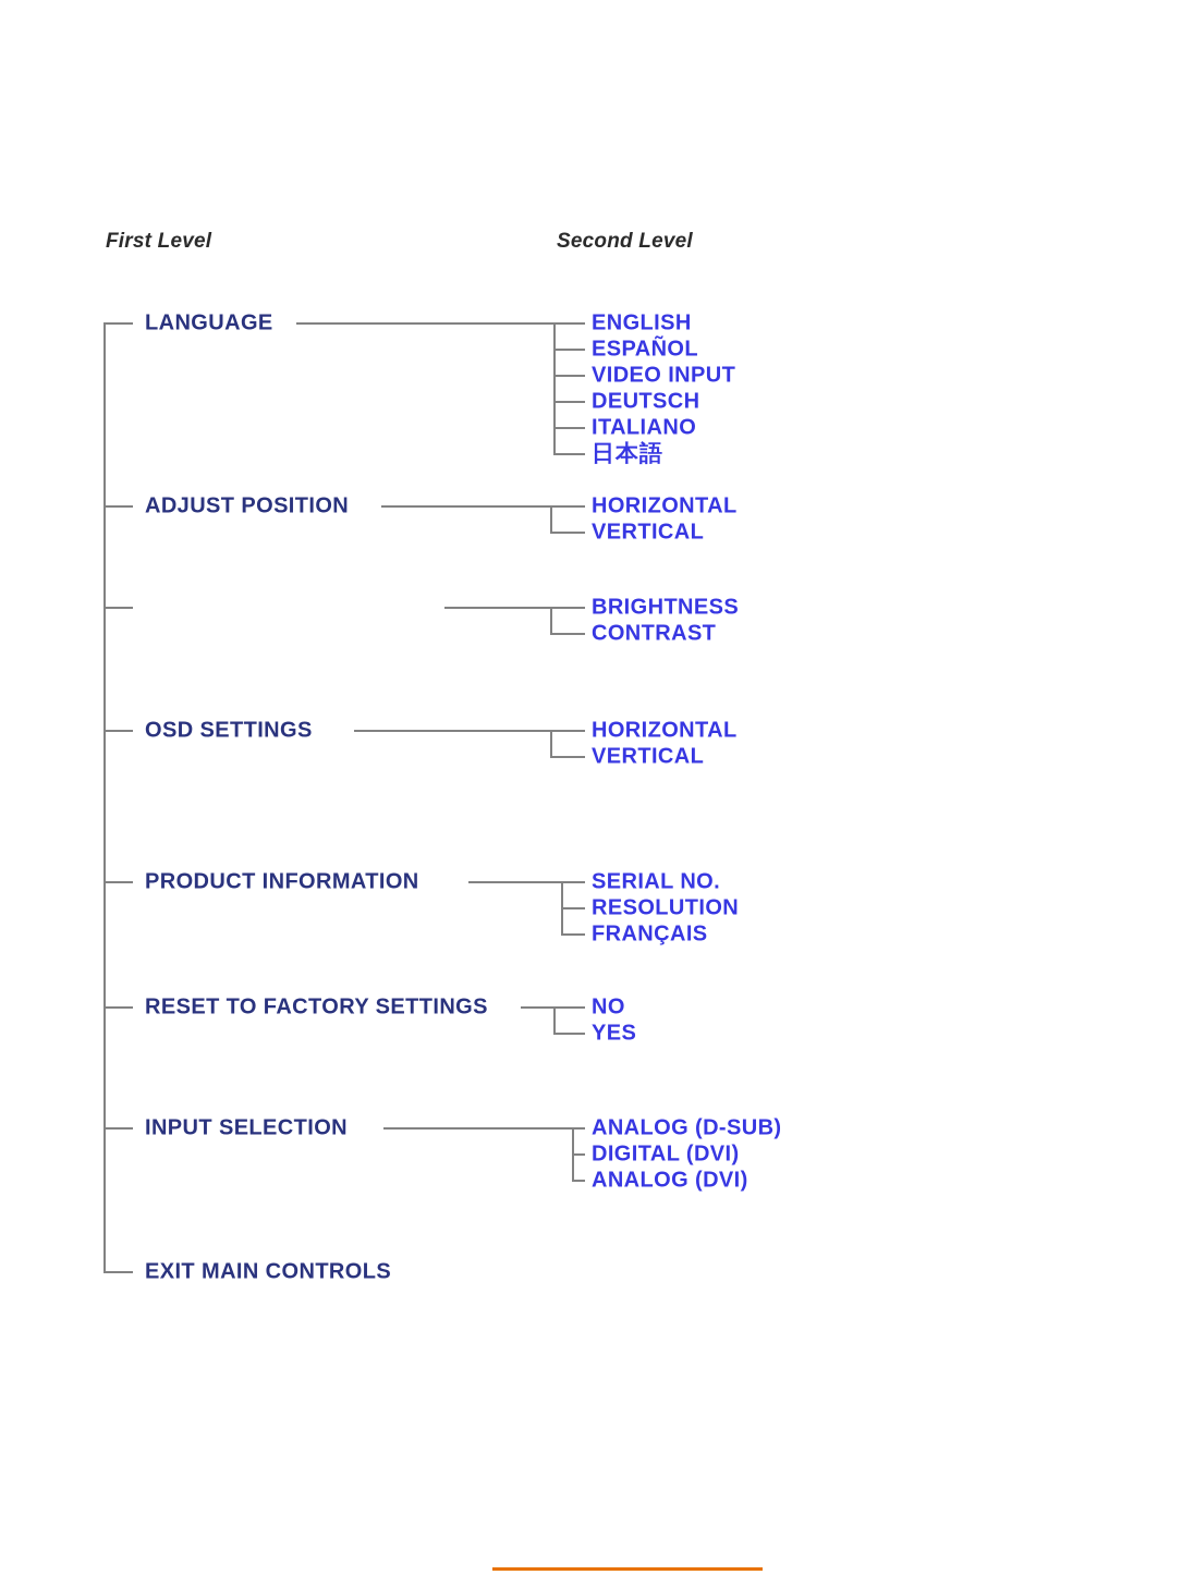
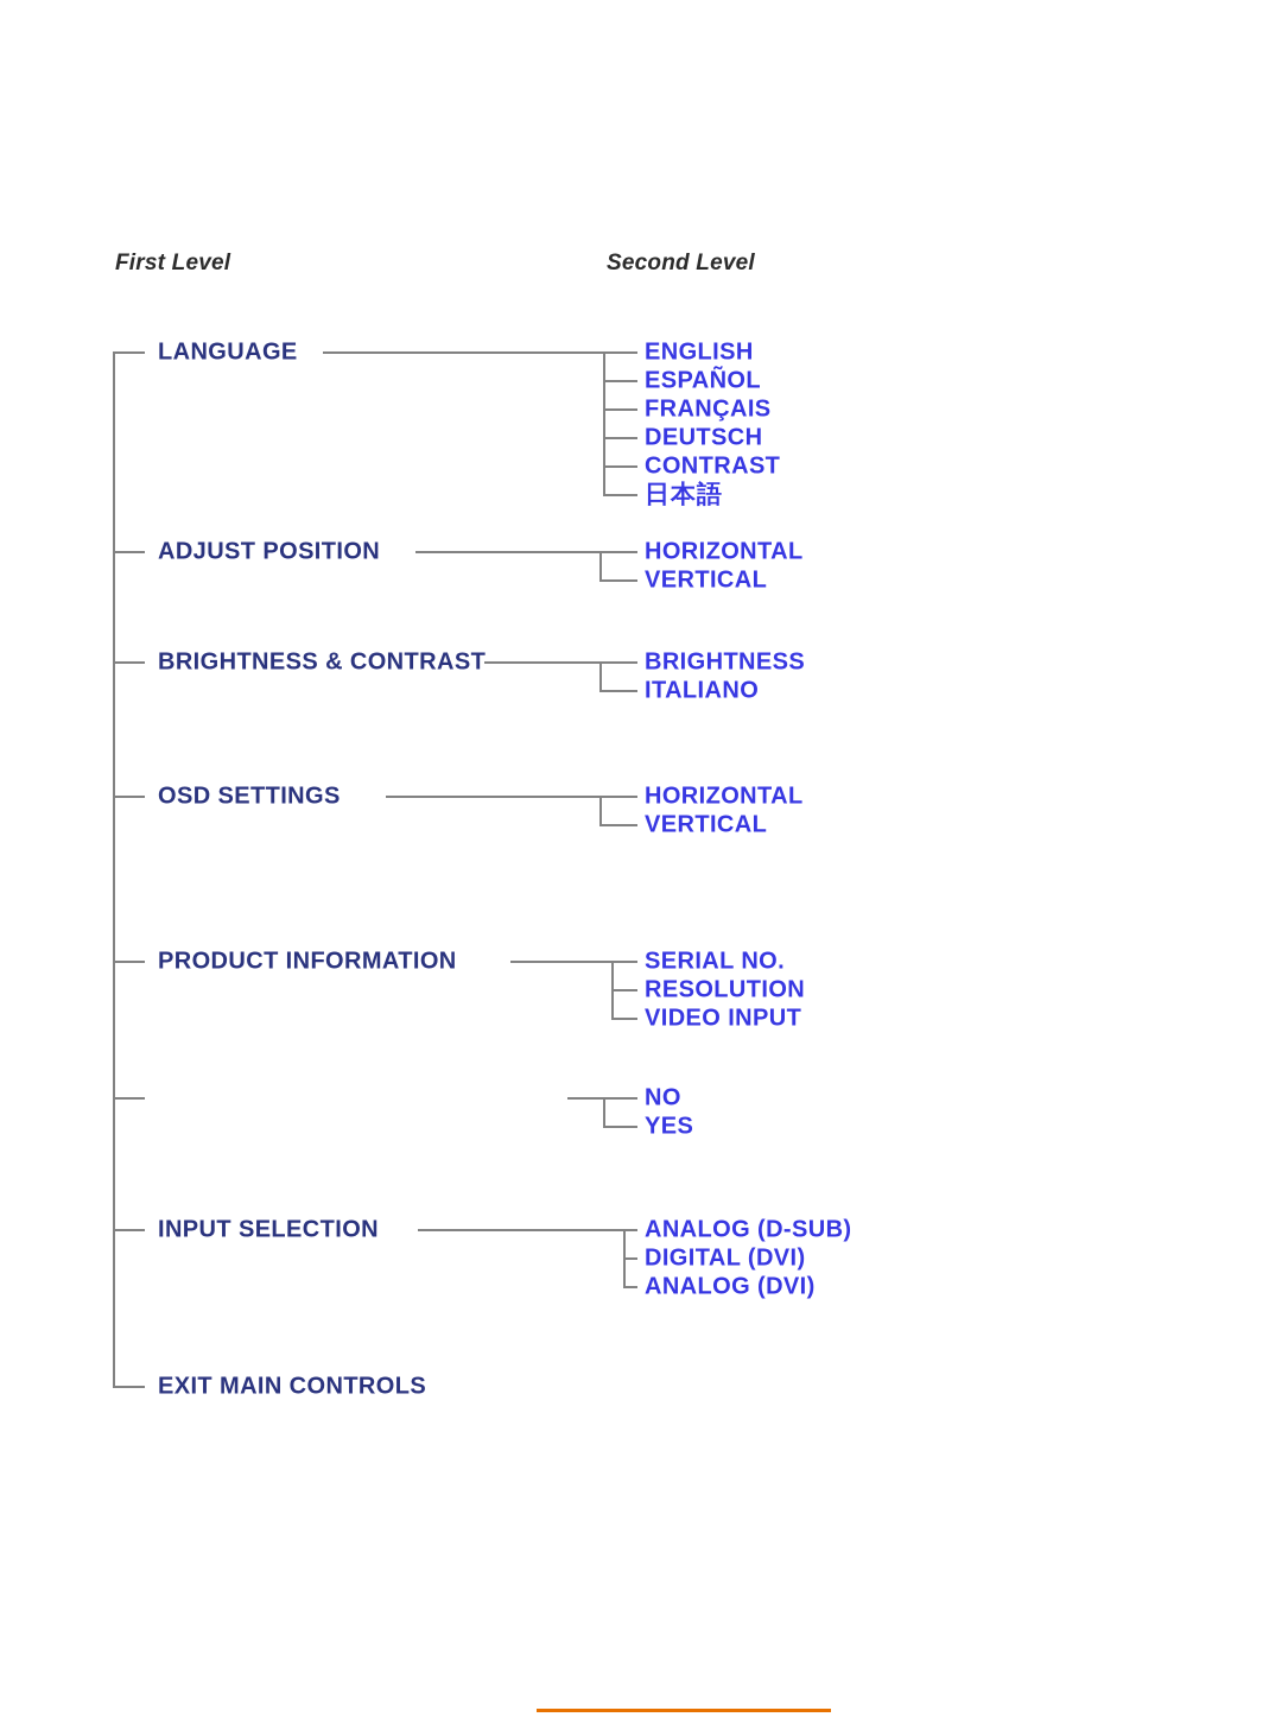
  First Level
  Second Level
  LANGUAGE
  ENGLISH
  ESPAÑOL
- VIDEO INPUT
+ FRANÇAIS
  DEUTSCH
- ITALIANO
+ CONTRAST
  日本語
  ADJUST POSITION
  HORIZONTAL
  VERTICAL
+ BRIGHTNESS & CONTRAST
  BRIGHTNESS
- CONTRAST
+ ITALIANO
  OSD SETTINGS
  HORIZONTAL
  VERTICAL
  PRODUCT INFORMATION
  SERIAL NO.
  RESOLUTION
- FRANÇAIS
+ VIDEO INPUT
- RESET TO FACTORY SETTINGS
  NO
  YES
  INPUT SELECTION
  ANALOG (D-SUB)
  DIGITAL (DVI)
  ANALOG (DVI)
  EXIT MAIN CONTROLS
